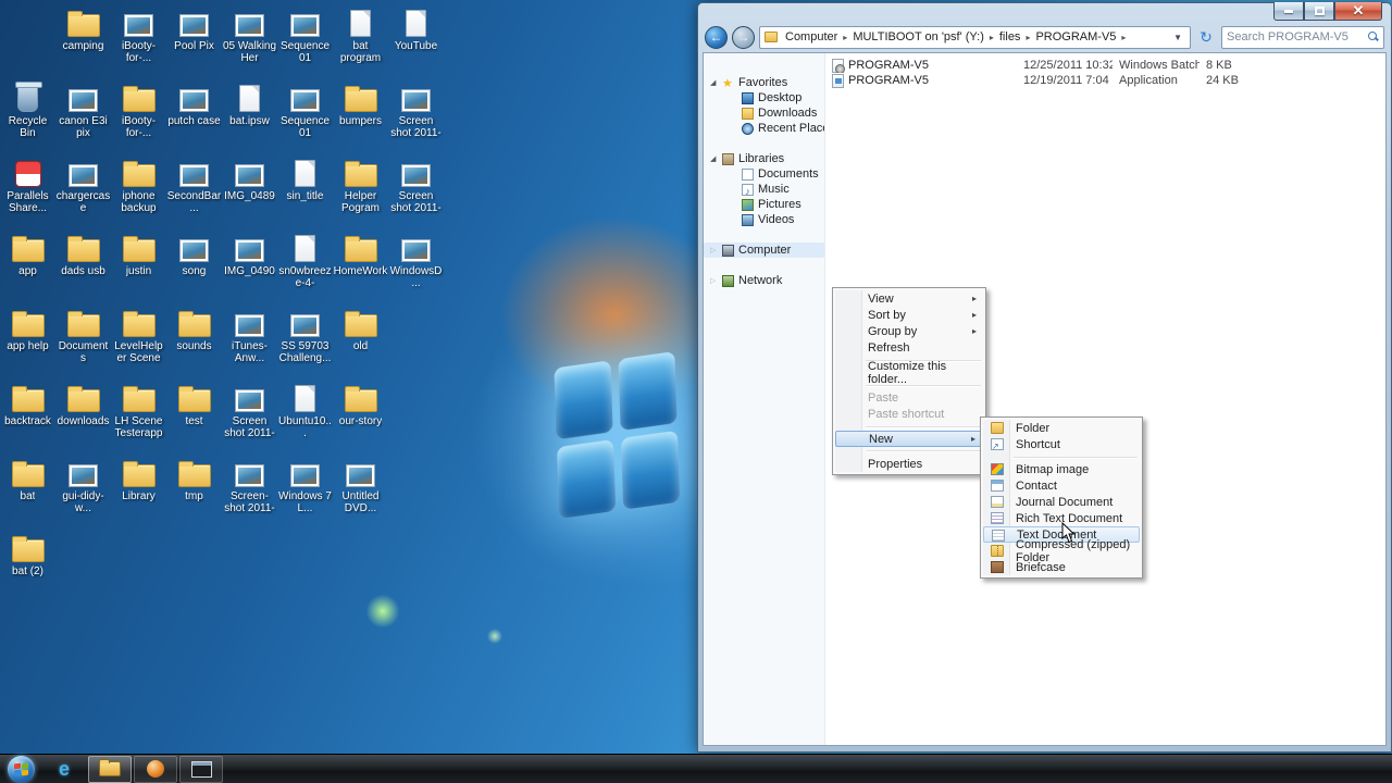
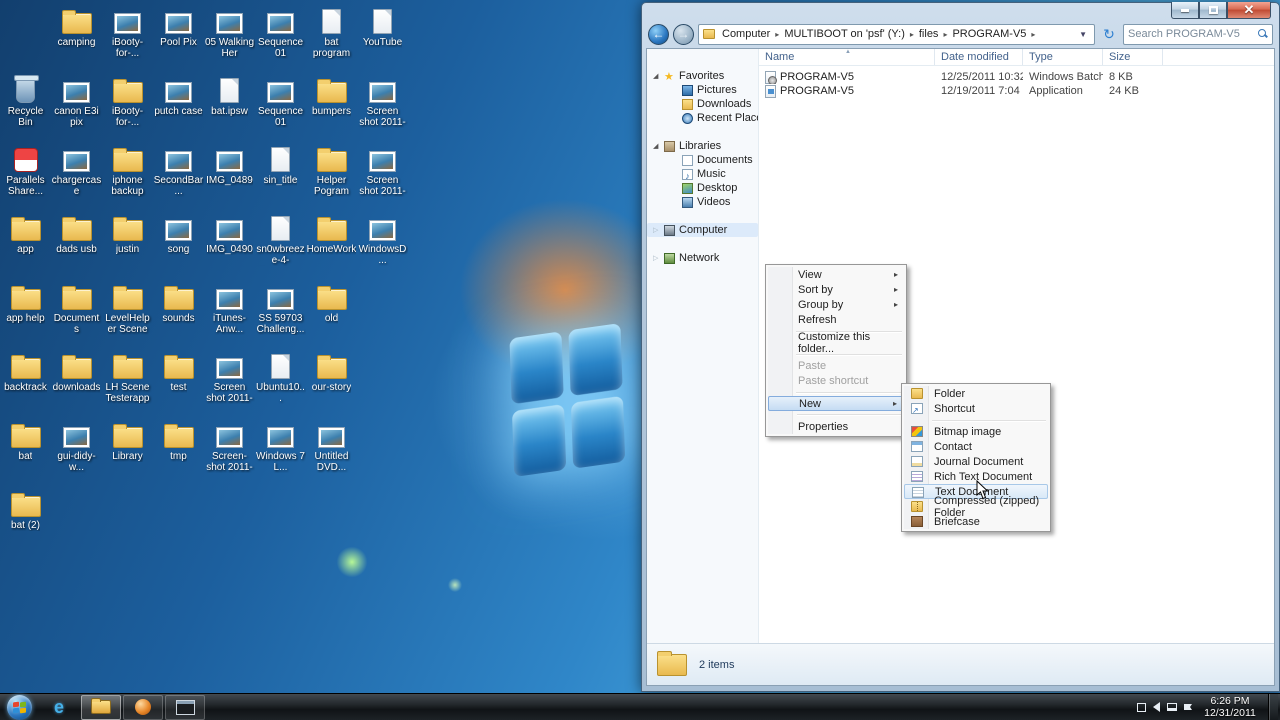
  camping
  iBooty-for-...
  Pool Pix
  Sequence 01
  bat program
  YouTube
  Recycle Bin
  canon E3i pix
  iBooty-for-...
  putch case
  bat.ipsw
  Sequence 01
  bumpers
  Parallels Share...
  chargercase
  iphone backup
  SecondBar...
  IMG_0489
  sin_title
  Helper Pogram
  app
  dads usb
  justin
  song
  IMG_0490
  HomeWork
  WindowsD...
  app help
  Documents
  LevelHelper Scene
  sounds
  iTunes-Anw...
  SS 59703 Challeng...
  old
  backtrack
  downloads
  LH Scene Testerapp
  test
  Ubuntu10...
  our-story
  bat
  gui-didy-w...
  Library
  tmp
  Windows 7 L...
  Untitled DVD...
  bat (2)
  ✕
  ←
  →
  Computer
  ▸
  MULTIBOOT on 'psf' (Y:)
  ▸
  files
  ▸
  PROGRAM-V5
  ▸
  ▼
  ↻
  Search PROGRAM-V5
  Favorites
- Desktop
+ Pictures
  Downloads
  Recent Plac
  Libraries
  Documents
  Music
- Pictures
+ Desktop
  Videos
  Computer
  Network
+ Name
+ Date modified
+ Type
+ Size
  PROGRAM-V5
  12/25/2011 10:32
  Windows Batch
  8 KB
  PROGRAM-V5
  12/19/2011 7:04
  Application
  24 KB
+ 2 items
  View
  ▸
  Sort by
  ▸
  Group by
  ▸
  Refresh
  Customize this folder...
  Paste
  Paste shortcut
  New
  ▸
  Properties
  Folder
  Shortcut
  Bitmap image
  Contact
  Journal Document
  Rich Text Document
  Text Docent
  Compressed (zipped) Folder
  Briefcase
  e
+ 6:26 PM
+ 12/31/2011
